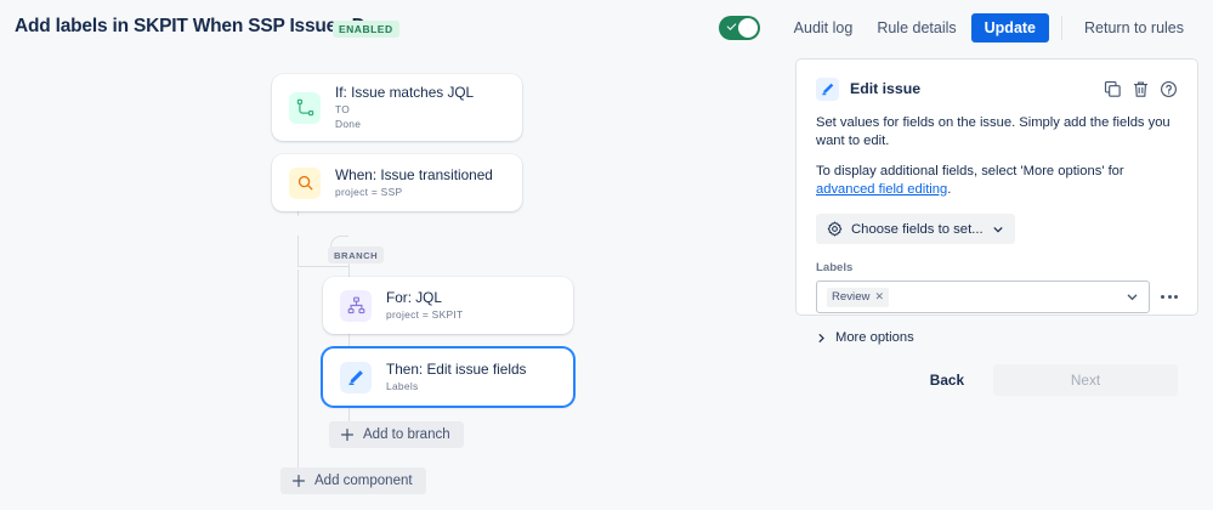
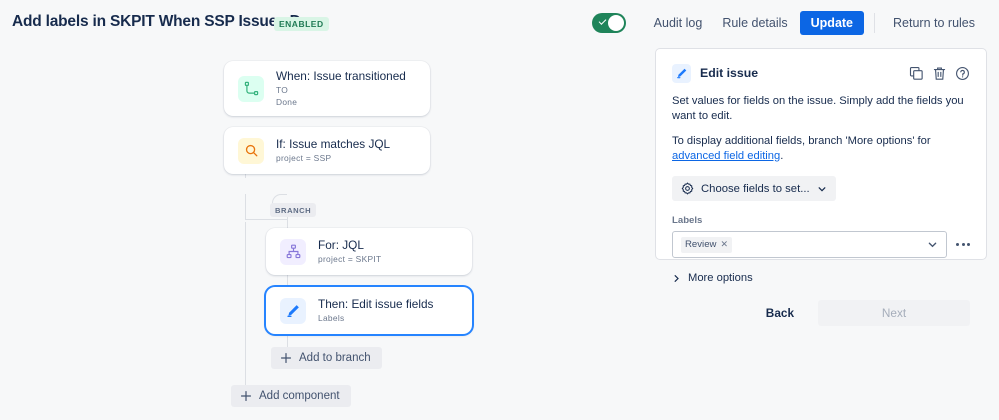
  Add labels in SKPIT When SSP Issue
  ENABLED
  Audit log
  Rule details
  Update
  Return to rules
- If: Issue matches JQL
+ When: Issue transitioned
  TO
  Done
- When: Issue transitioned
+ If: Issue matches JQL
  project = SSP
  BRANCH
  For: JQL
  project = SKPIT
  Then: Edit issue fields
  Labels
  Add to branch
  Add component
  Edit issue
  Set values for fields on the issue. Simply add the fields you want to edit.
- To display additional fields, select 'More options' for advanced field editing.
+ To display additional fields, branch 'More options' for advanced field editing.
  Choose fields to set...
  Labels
  Review
  ✕
  More options
  Back
  Next
